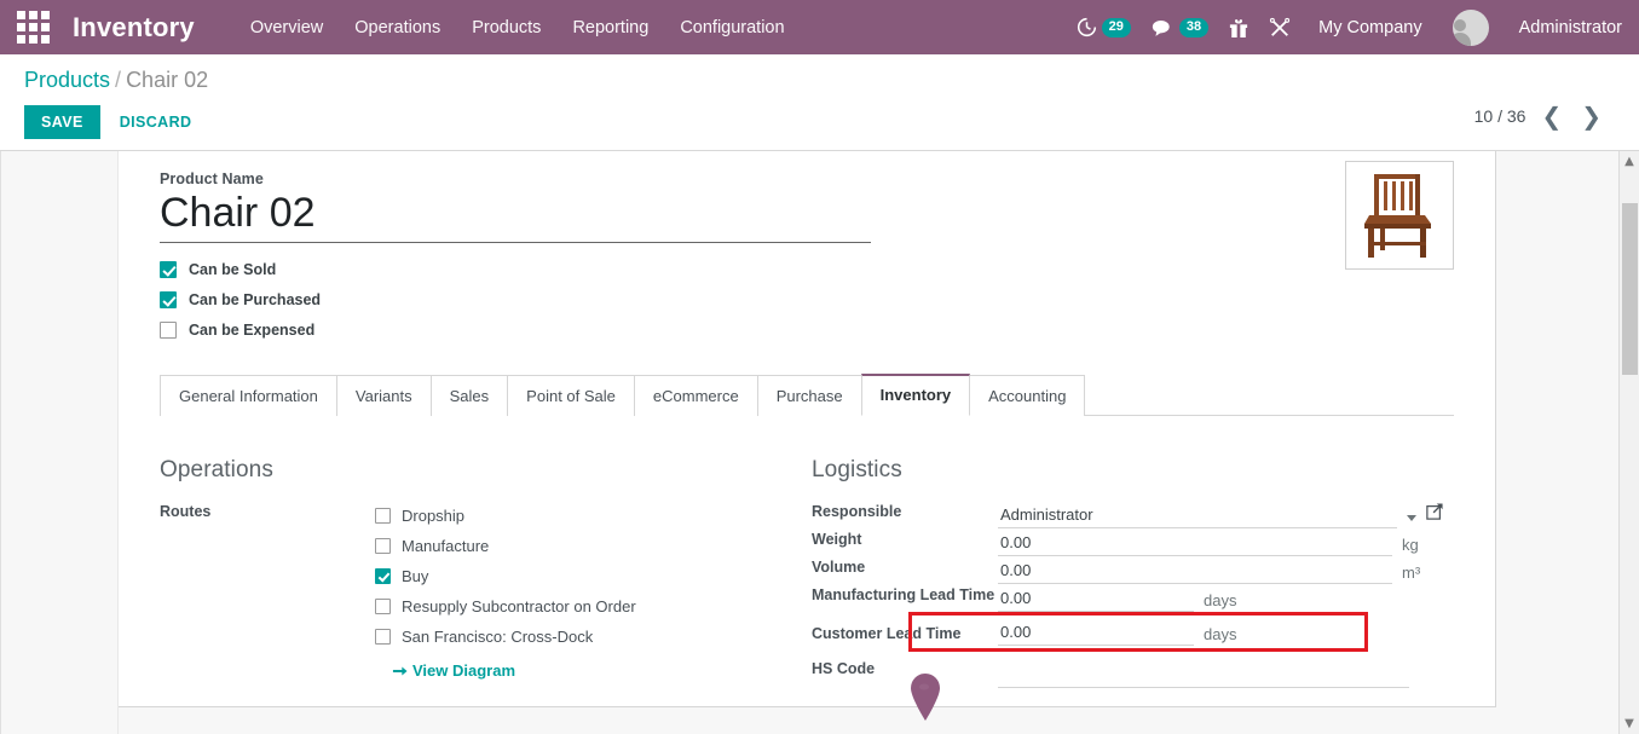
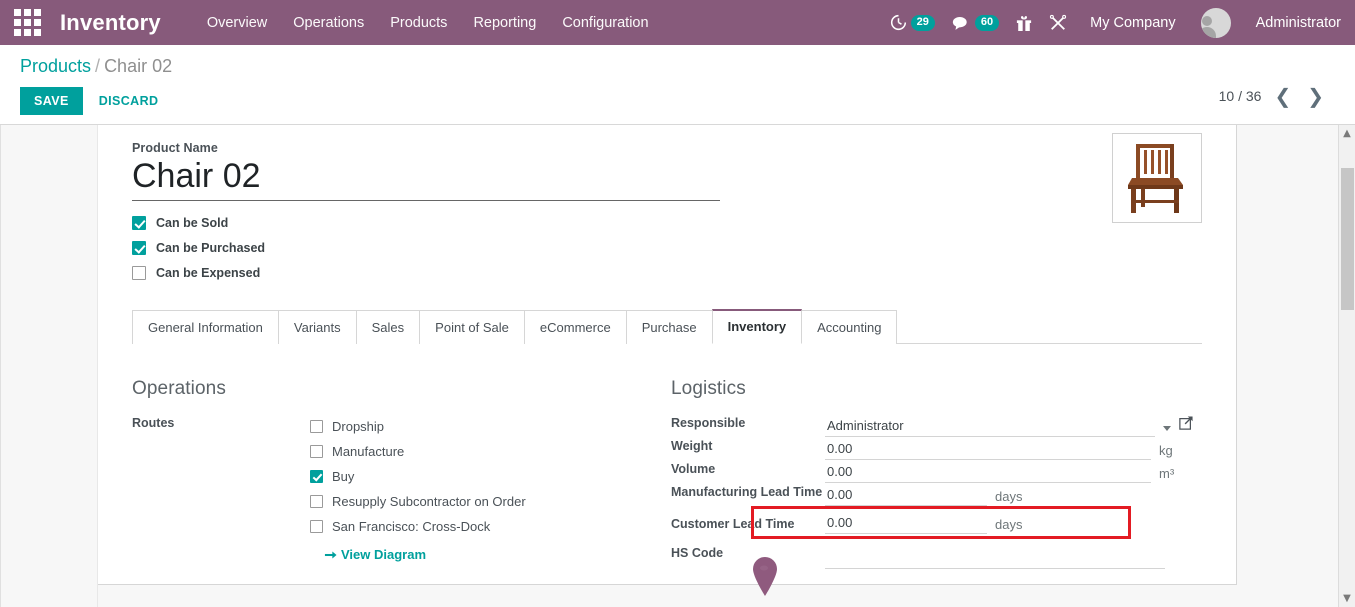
  Inventory
  Overview
  Operations
  Products
  Reporting
  Configuration
  29
- 38
+ 60
  My Company
  Administrator
  Products / Chair 02
  SAVE
  DISCARD
  10 / 36
  ❮
  ❯
  Product Name
  Chair 02
  Can be Sold
  Can be Purchased
  Can be Expensed
  General Information
  Variants
  Sales
  Point of Sale
  eCommerce
  Purchase
  Inventory
  Accounting
  Operations
  Routes	Dropship Manufacture Buy Resupply Subcontractor on Order San Francisco: Cross-Dock View Diagram
  Logistics
  Responsible	Administrator
  Weight	0.00 kg
  Volume	0.00 m³
  Manufacturing Lead Time	0.00 days
  Customer Lead Time	0.00 days
  HS Code
  ▲
  ▼
